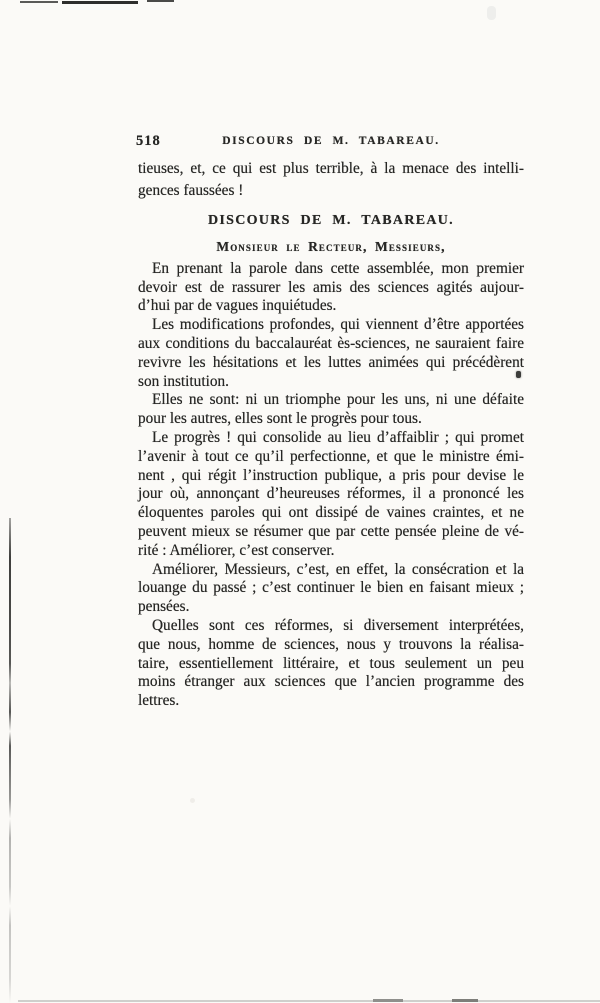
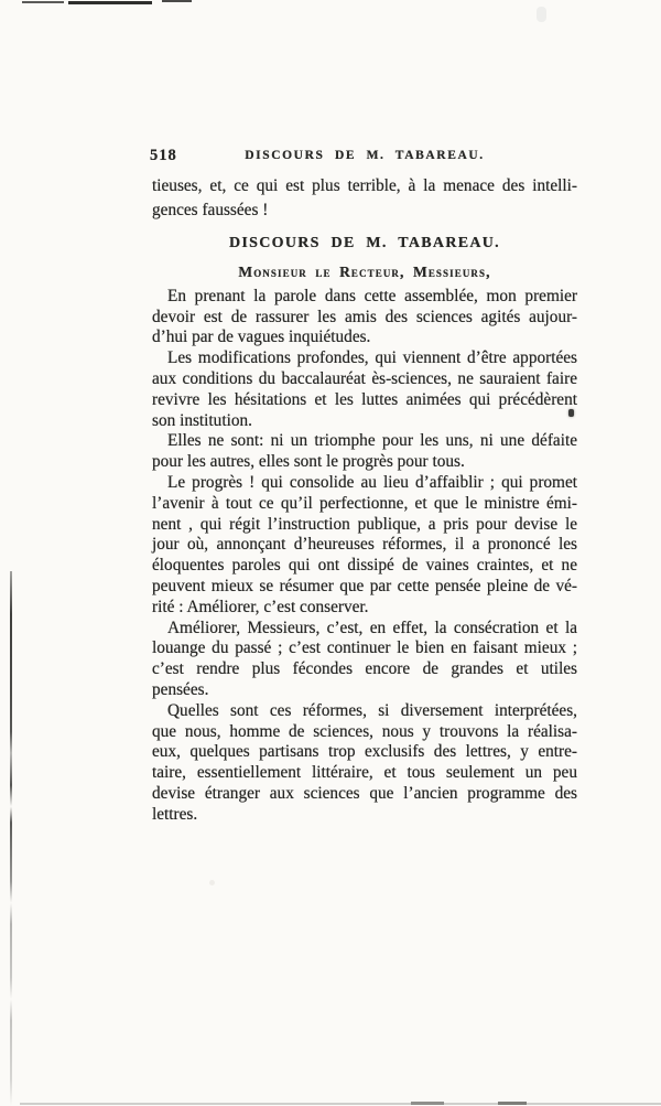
  518
  DISCOURS DE M. TABAREAU.
  tieuses, et, ce qui est plus terrible, à la menace des intelli-
  gences faussées !
  DISCOURS DE M. TABAREAU.
  Monsieur le Recteur, Messieurs,
  En prenant la parole dans cette assemblée, mon premier
  devoir est de rassurer les amis des sciences agités aujour-
  d’hui par de vagues inquiétudes.
  Les modifications profondes, qui viennent d’être apportées
  aux conditions du baccalauréat ès-sciences, ne sauraient faire
  revivre les hésitations et les luttes animées qui précédèrent
  son institution.
  Elles ne sont: ni un triomphe pour les uns, ni une défaite
  pour les autres, elles sont le progrès pour tous.
  Le progrès ! qui consolide au lieu d’affaiblir ; qui promet
  l’avenir à tout ce qu’il perfectionne, et que le ministre émi-
  nent , qui régit l’instruction publique, a pris pour devise le
  jour où, annonçant d’heureuses réformes, il a prononcé les
  éloquentes paroles qui ont dissipé de vaines craintes, et ne
  peuvent mieux se résumer que par cette pensée pleine de vé-
  rité : Améliorer, c’est conserver.
  Améliorer, Messieurs, c’est, en effet, la consécration et la
  louange du passé ; c’est continuer le bien en faisant mieux ;
+ c’est rendre plus fécondes encore de grandes et utiles
  pensées.
  Quelles sont ces réformes, si diversement interprétées,
  que nous, homme de sciences, nous y trouvons la réalisa-
+ eux, quelques partisans trop exclusifs des lettres, y entre-
  taire, essentiellement littéraire, et tous seulement un peu
- moins étranger aux sciences que l’ancien programme des
+ devise étranger aux sciences que l’ancien programme des
  lettres.
